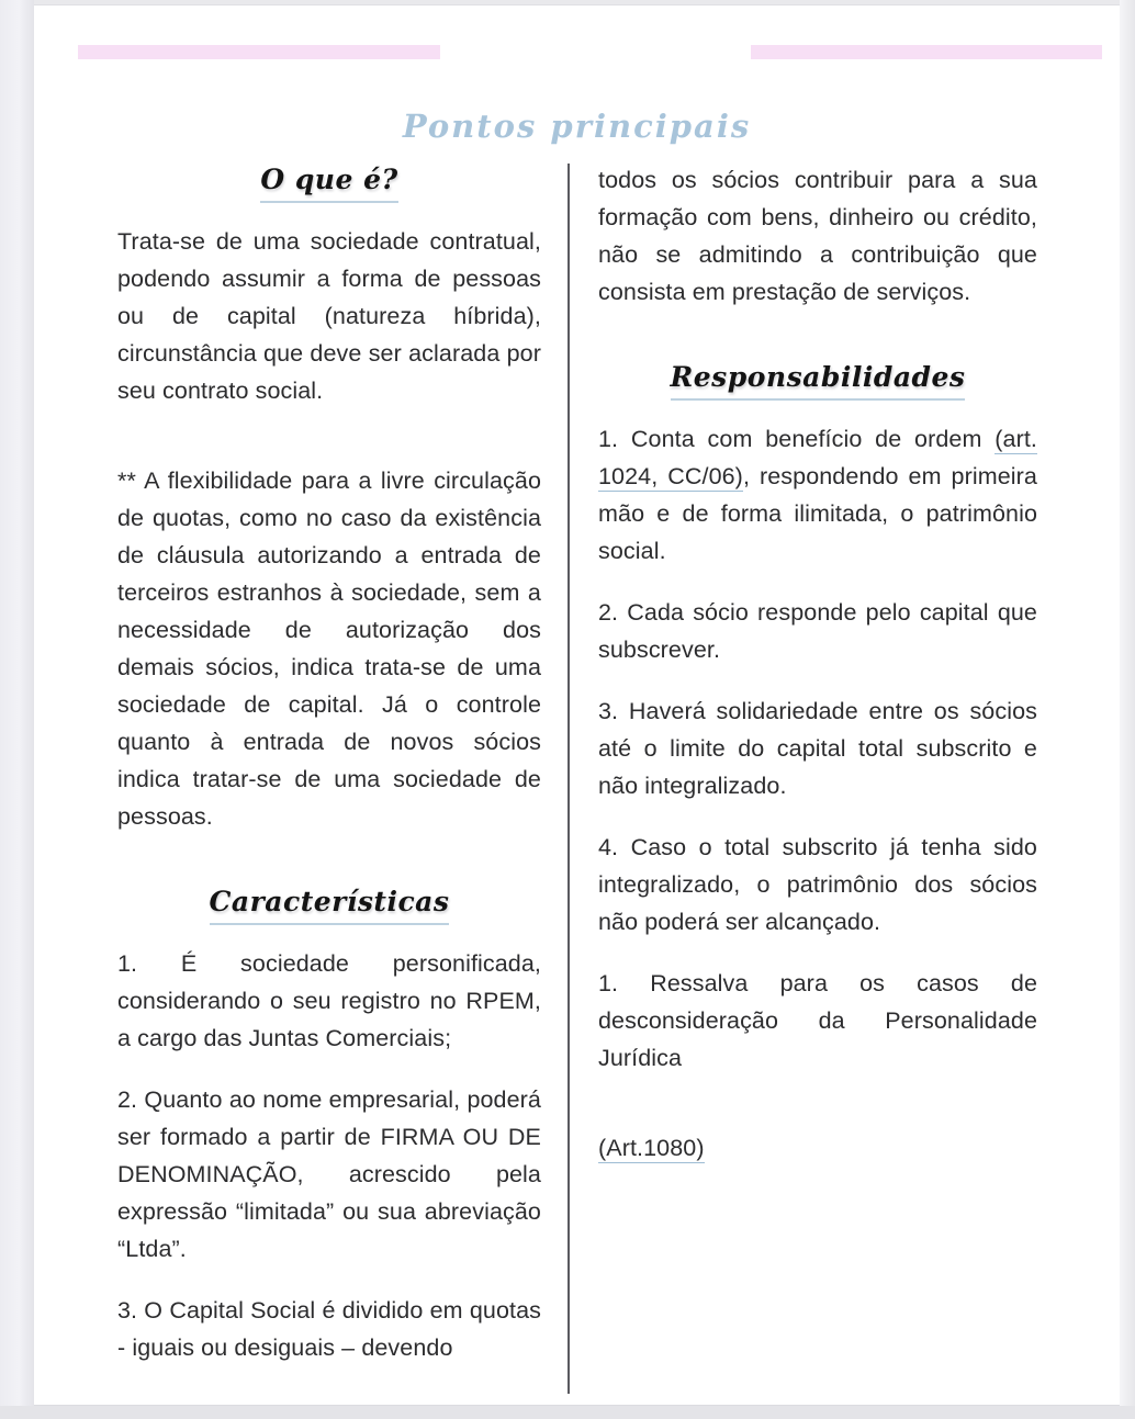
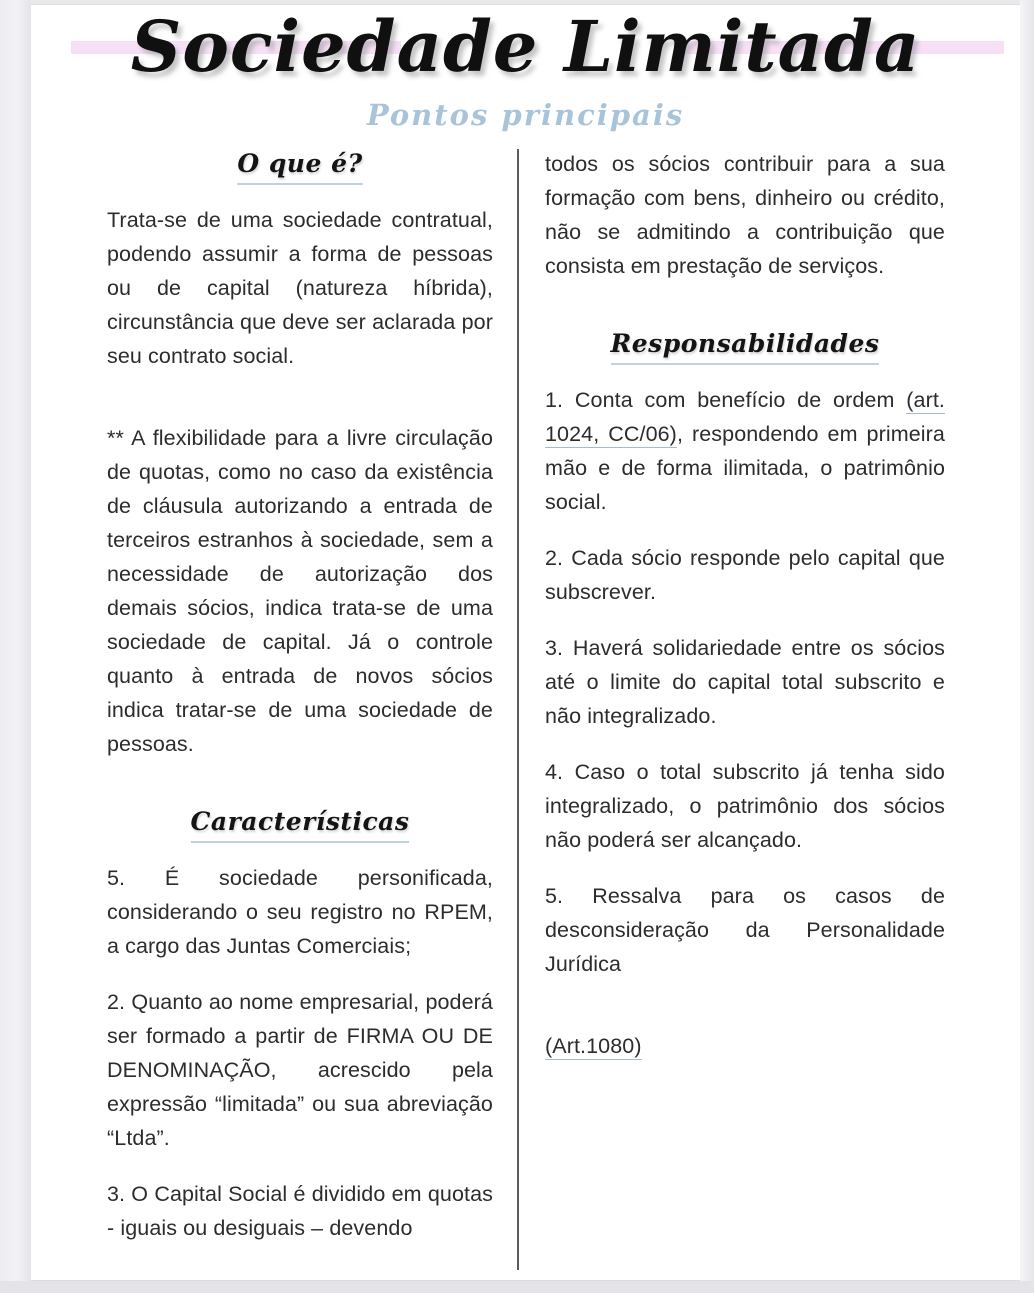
+ Sociedade Limitada
  Pontos principais
  O que é?
  Trata-se de uma sociedade contratual, podendo assumir a forma de pessoas ou de capital (natureza híbrida), circunstância que deve ser aclarada por seu contrato social.
  ** A flexibilidade para a livre circulação de quotas, como no caso da existência de cláusula autorizando a entrada de terceiros estranhos à sociedade, sem a necessidade de autorização dos demais sócios, indica trata-se de uma sociedade de capital. Já o controle quanto à entrada de novos sócios indica tratar-se de uma sociedade de pessoas.
  Características
- 1. É sociedade personificada, considerando o seu registro no RPEM, a cargo das Juntas Comerciais;
+ 5. É sociedade personificada, considerando o seu registro no RPEM, a cargo das Juntas Comerciais;
  2. Quanto ao nome empresarial, poderá ser formado a partir de FIRMA OU DE DENOMINAÇÃO, acrescido pela expressão “limitada” ou sua abreviação “Ltda”.
  3. O Capital Social é dividido em quotas - iguais ou desiguais – devendo
  todos os sócios contribuir para a sua formação com bens, dinheiro ou crédito, não se admitindo a contribuição que consista em prestação de serviços.
  Responsabilidades
  1. Conta com benefício de ordem (art. 1024, CC/06), respondendo em primeira mão e de forma ilimitada, o patrimônio social.
  2. Cada sócio responde pelo capital que subscrever.
  3. Haverá solidariedade entre os sócios até o limite do capital total subscrito e não integralizado.
  4. Caso o total subscrito já tenha sido integralizado, o patrimônio dos sócios não poderá ser alcançado.
- 1. Ressalva para os casos de desconsideração da Personalidade Jurídica
+ 5. Ressalva para os casos de desconsideração da Personalidade Jurídica
  (Art.1080)
